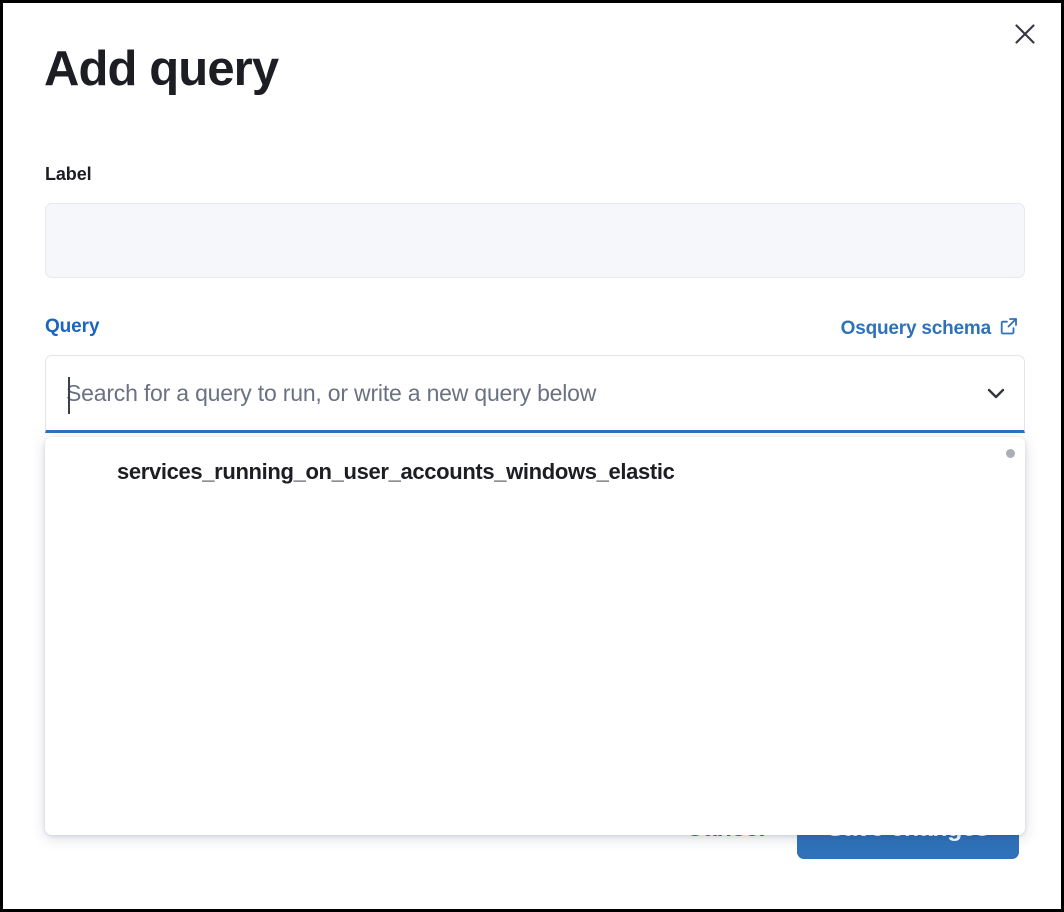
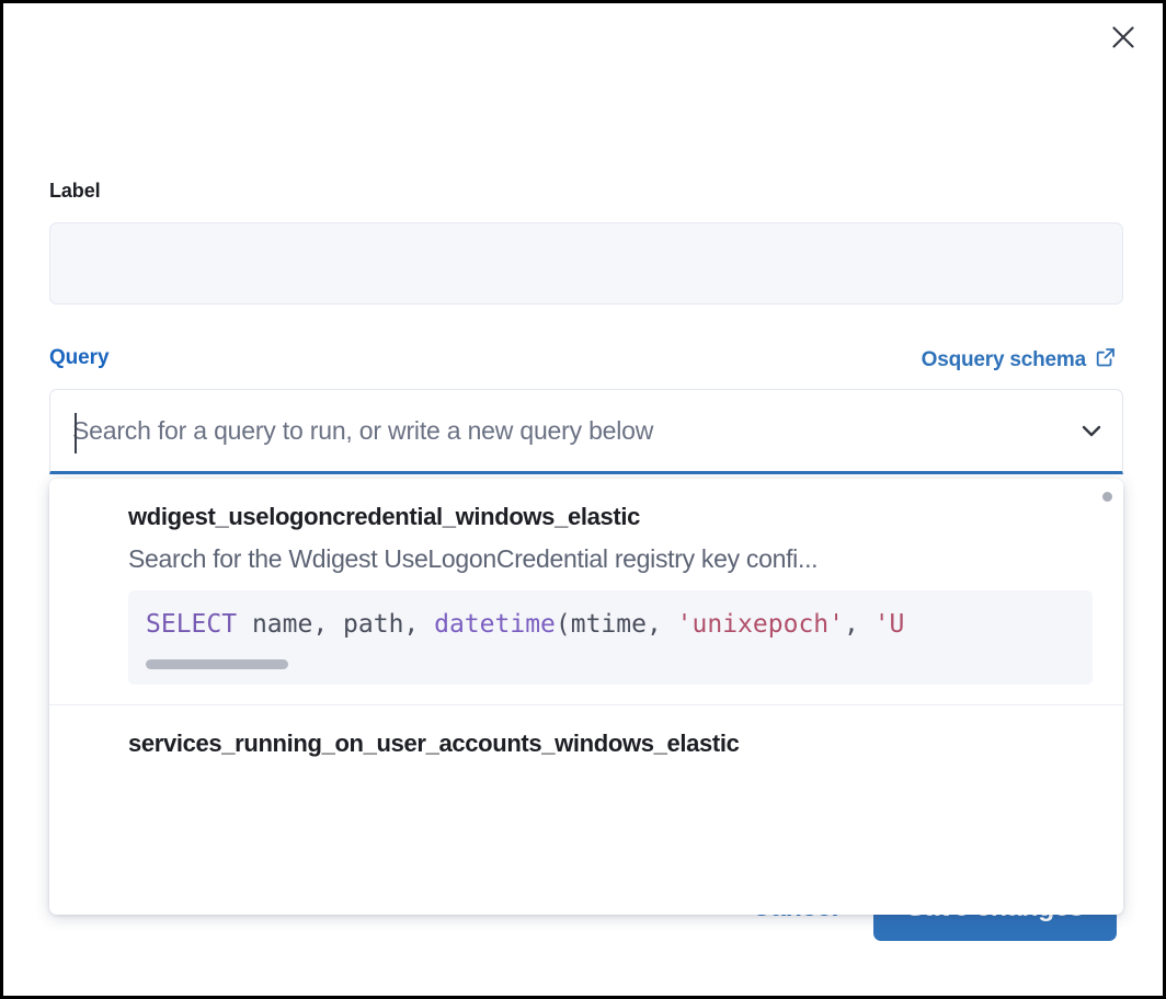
- Add query
  Label
  Query
  Osquery schema
  Search for a query to run, or write a new query below
+ wdigest_uselogoncredential_windows_elastic
+ Search for the Wdigest UseLogonCredential registry key confi...
+ SELECT name, path, datetime(mtime, 'unixepoch', 'U
  services_running_on_user_accounts_windows_elastic
